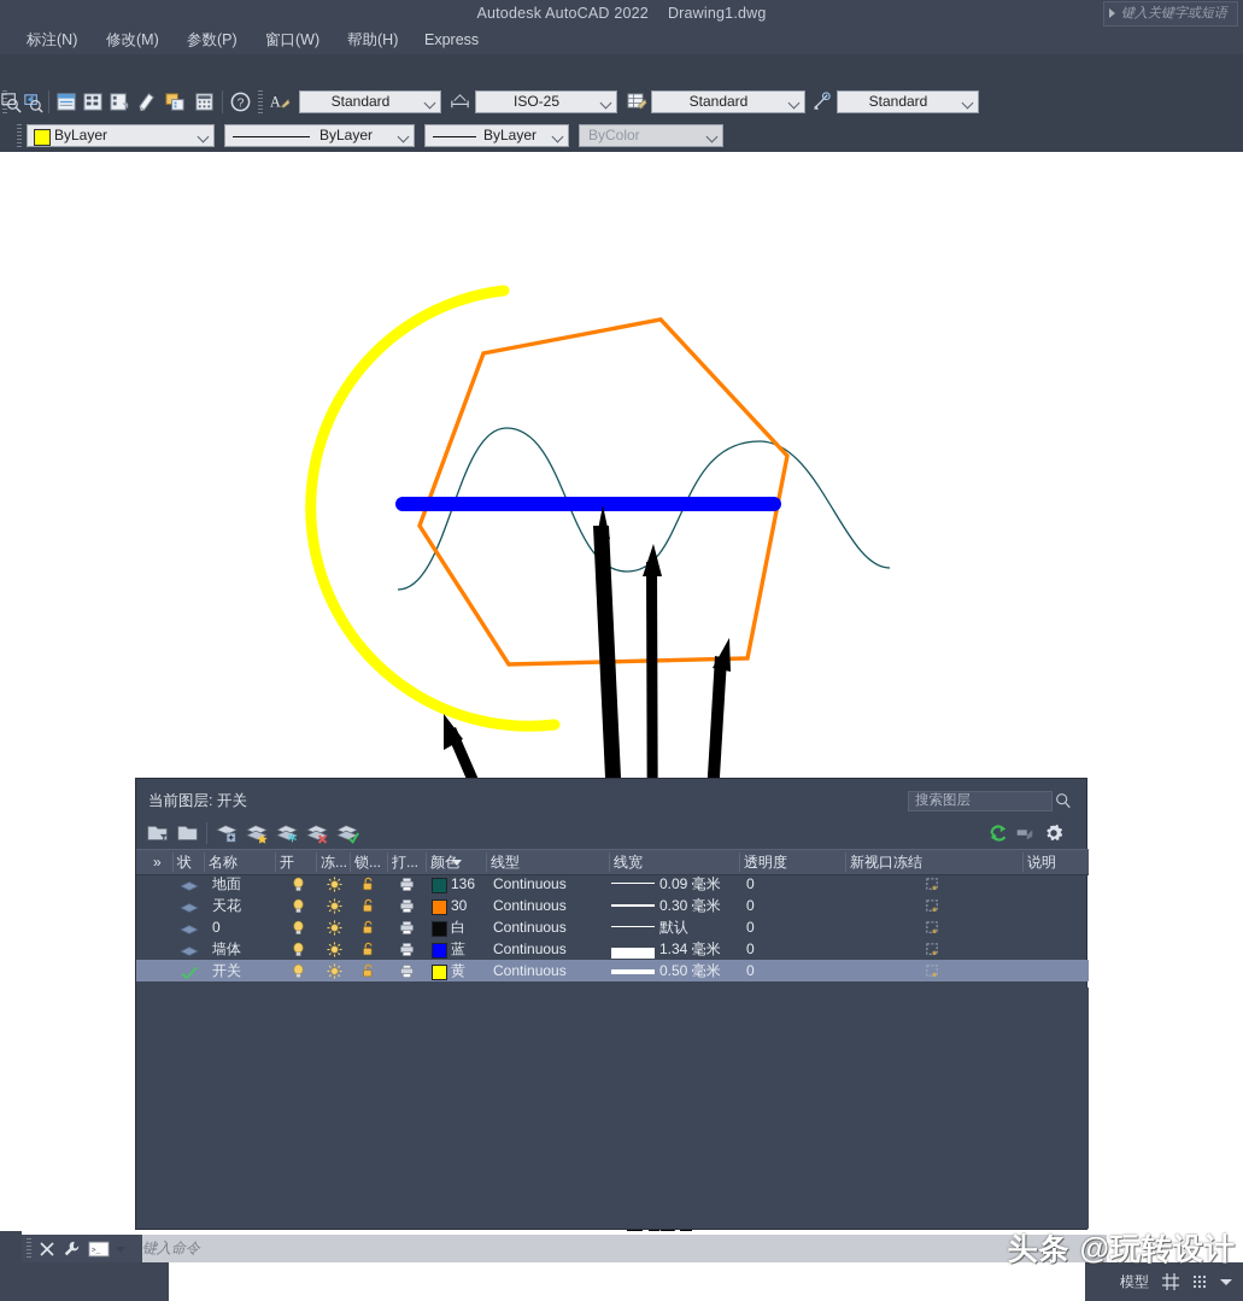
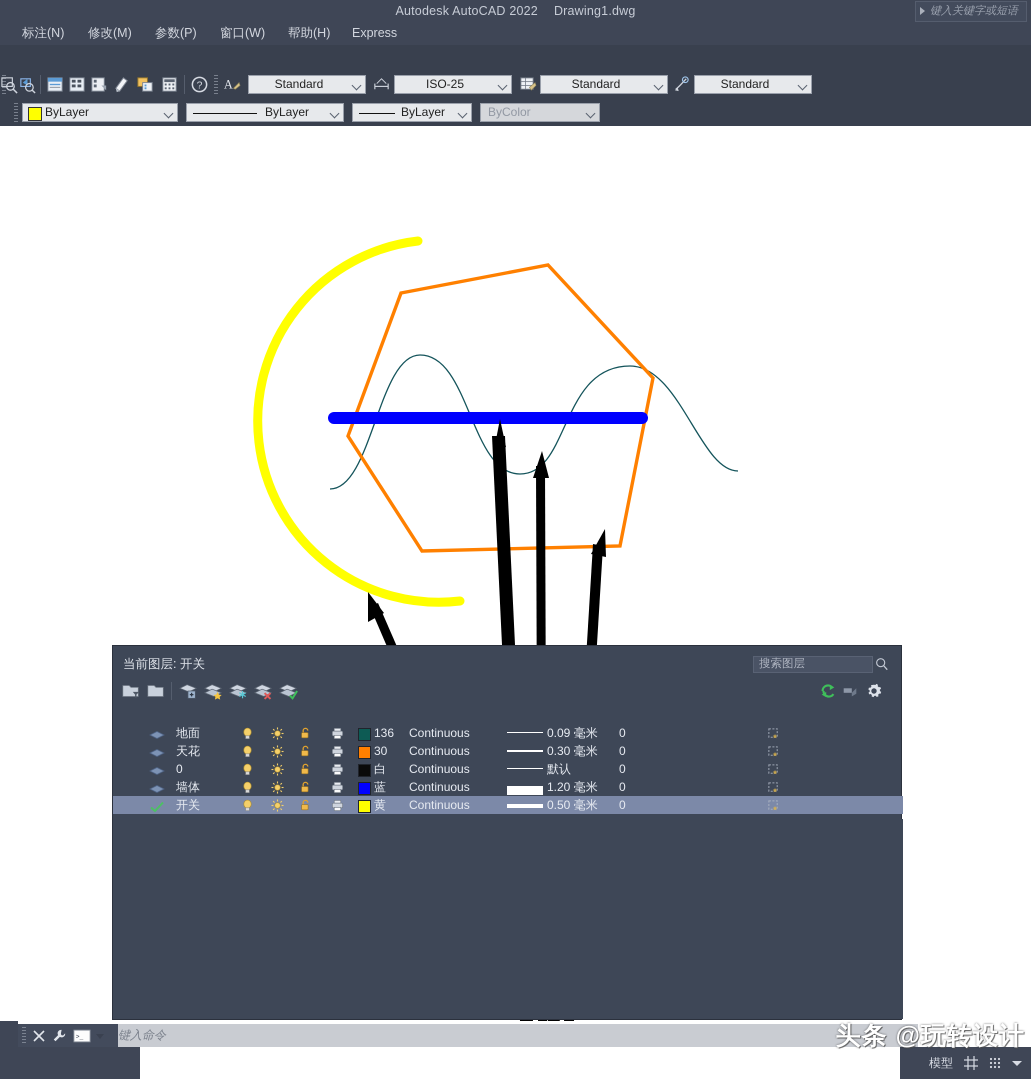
  Autodesk AutoCAD 2022 Drawing1.dwg
  键入关键字或短语
  标注(N)
  修改(M)
  参数(P)
  窗口(W)
  帮助(H)
  Express
  ?
  A
  Standard
  ISO-25
  Standard
  Standard
  ByLayer
  ByLayer
  ByLayer
  ByColor
  当前图层: 开关
  搜索图层
- »
- 状
- 名称
- 开
- 冻...
- 锁...
- 打...
- 颜色
- 线型
- 线宽
- 透明度
- 新视口冻结
- 说明
  地面
  136
  Continuous
  0.09 毫米
  0
  天花
  30
  Continuous
  0.30 毫米
  0
  0
  白
  Continuous
  默认
  0
  墙体
  蓝
  Continuous
- 1.34 毫米
+ 1.20 毫米
  0
  开关
  黄
  Continuous
  0.50 毫米
  0
  键入命令
  模型
  头条 @玩转设计
